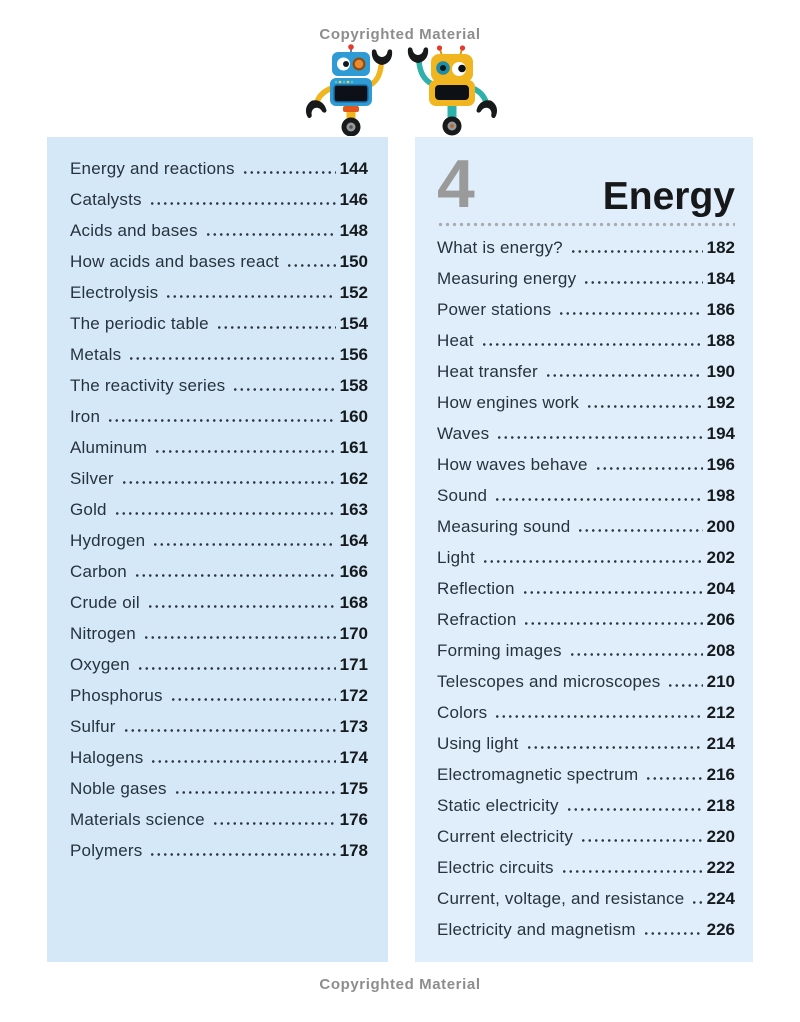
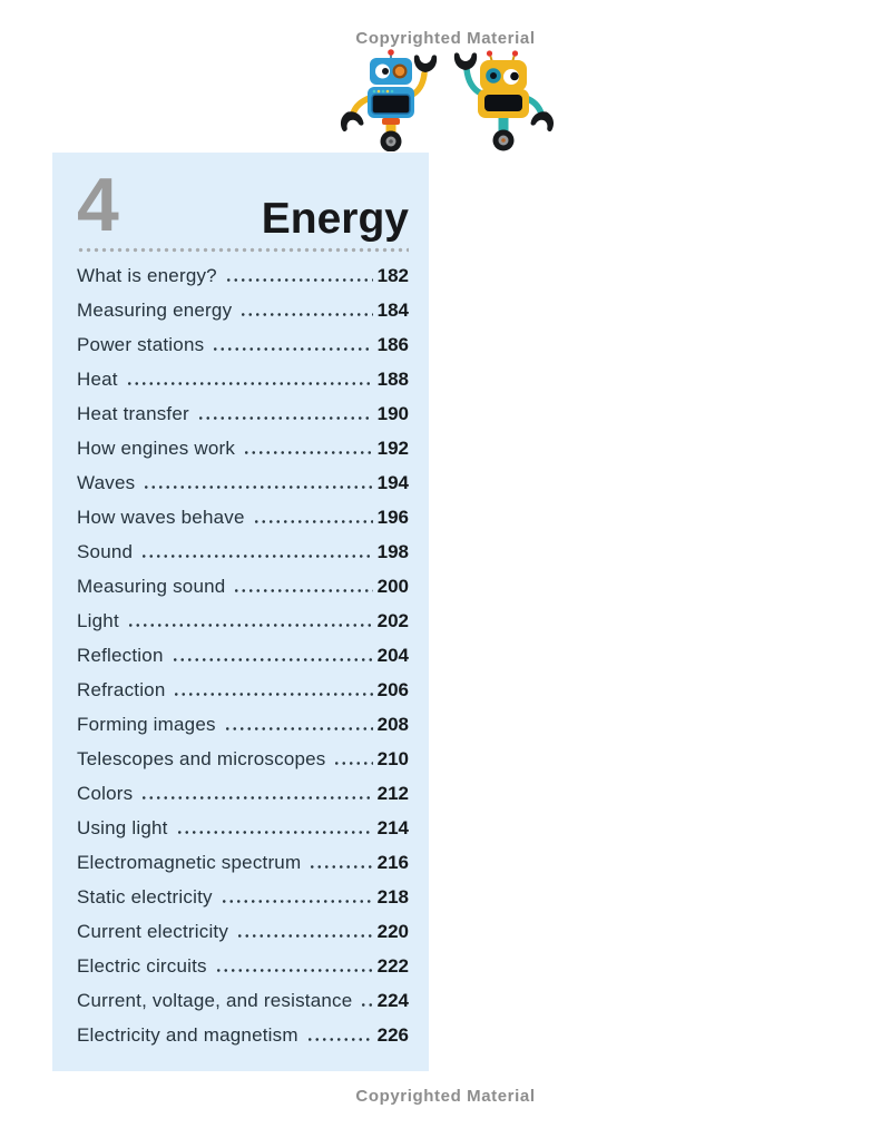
  Copyrighted Material
- Energy and reactions
- 144
- Catalysts
- 146
- Acids and bases
- 148
- How acids and bases react
- 150
- Electrolysis
- 152
- The periodic table
- 154
- Metals
- 156
- The reactivity series
- 158
- Iron
- 160
- Aluminum
- 161
- Silver
- 162
- Gold
- 163
- Hydrogen
- 164
- Carbon
- 166
- Crude oil
- 168
- Nitrogen
- 170
- Oxygen
- 171
- Phosphorus
- 172
- Sulfur
- 173
- Halogens
- 174
- Noble gases
- 175
- Materials science
- 176
- Polymers
- 178
  4
  Energy
  What is energy?
  182
  Measuring energy
  184
  Power stations
  186
  Heat
  188
  Heat transfer
  190
  How engines work
  192
  Waves
  194
  How waves behave
  196
  Sound
  198
  Measuring sound
  200
  Light
  202
  Reflection
  204
  Refraction
  206
  Forming images
  208
  Telescopes and microscopes
  210
  Colors
  212
  Using light
  214
  Electromagnetic spectrum
  216
  Static electricity
  218
  Current electricity
  220
  Electric circuits
  222
  Current, voltage, and resistance
  224
  Electricity and magnetism
  226
  Copyrighted Material
